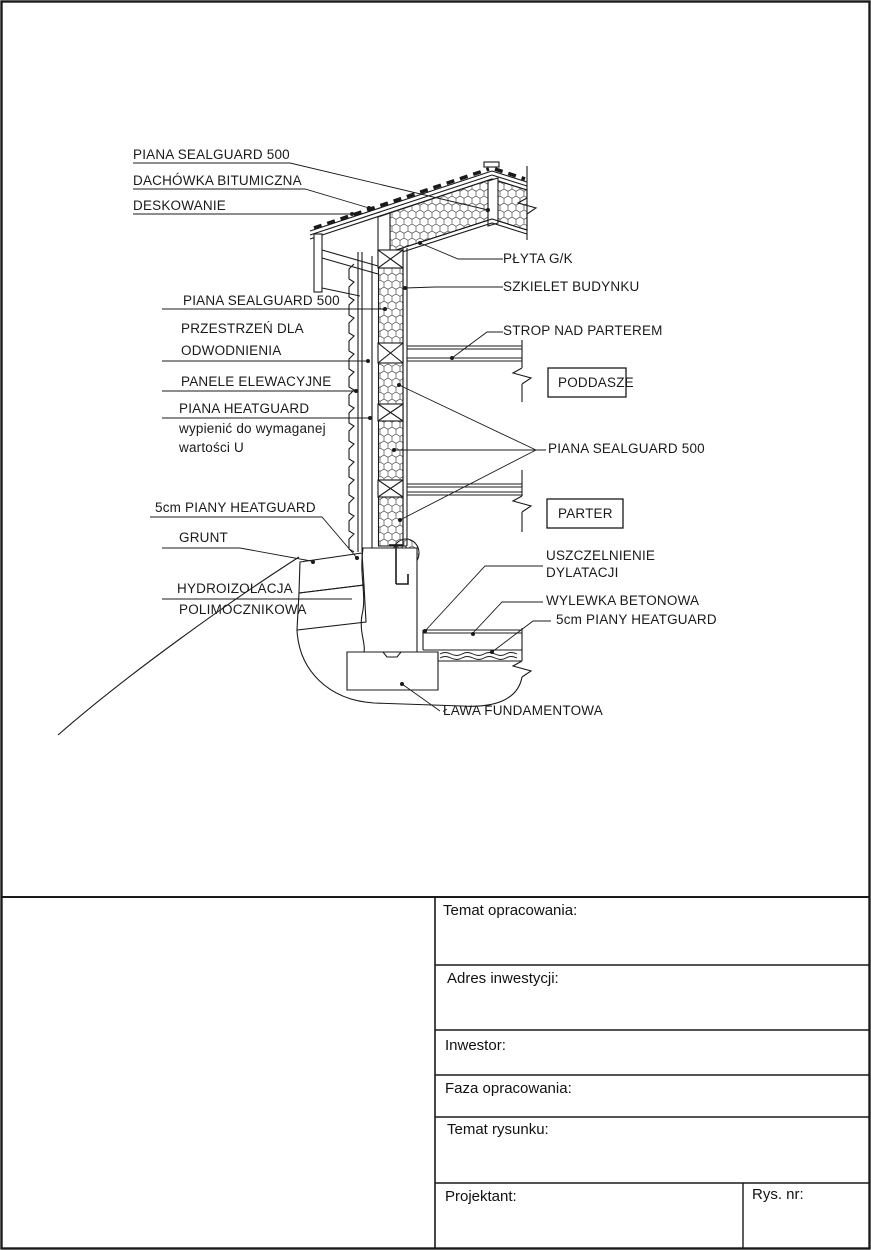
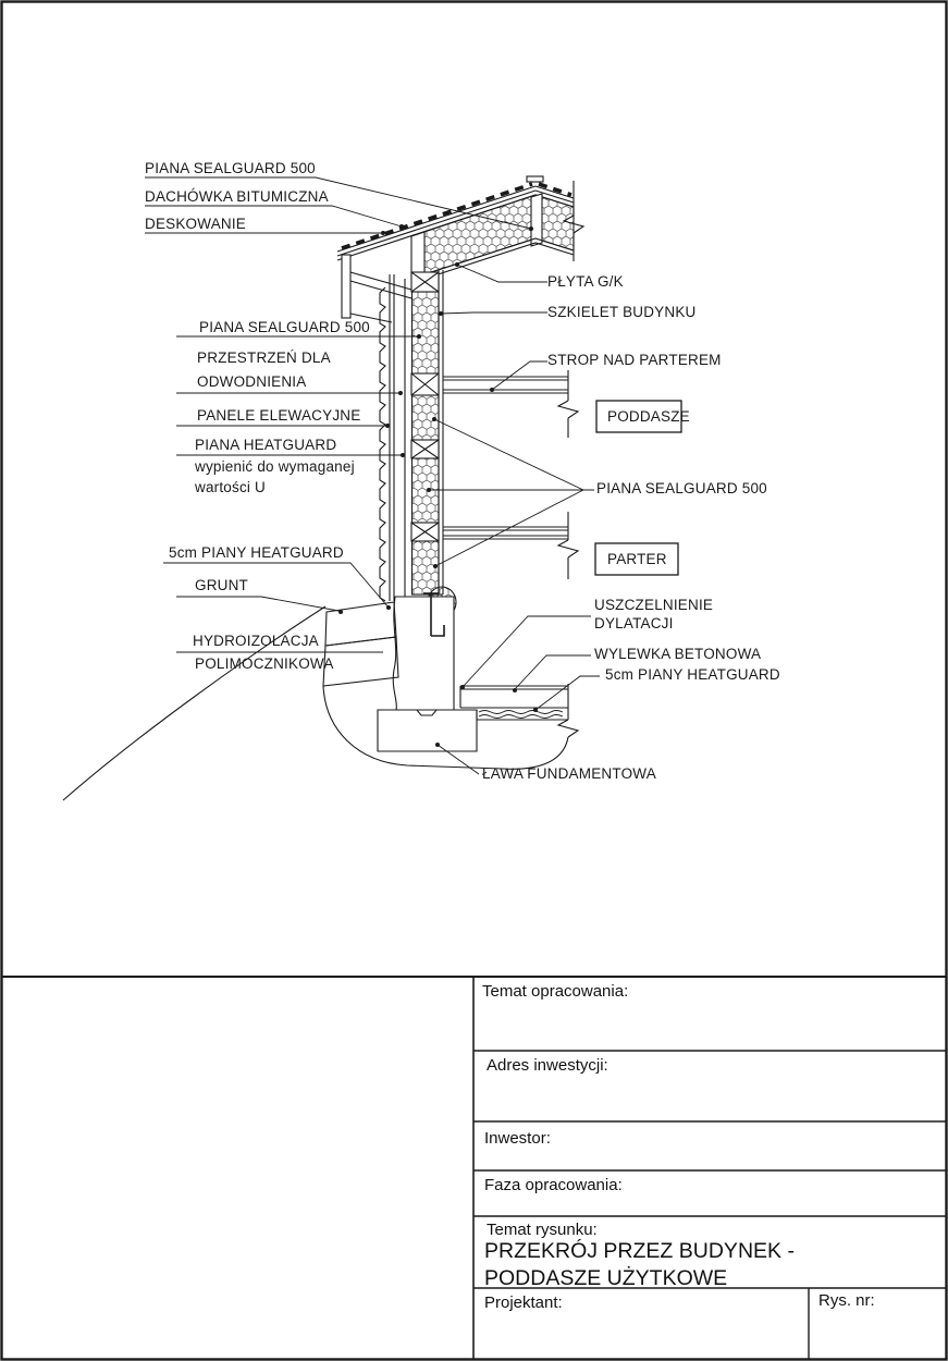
  PIANA SEALGUARD 500
  DACHÓWKA BITUMICZNA
  DESKOWANIE
  PIANA SEALGUARD 500
  PRZESTRZEŃ DLA
  ODWODNIENIA
  PANELE ELEWACYJNE
  PIANA HEATGUARD
  wypienić do wymaganej
  wartości U
  5cm PIANY HEATGUARD
  GRUNT
  HYDROIZOLACJA
  POLIMOCZNIKOWA
  PŁYTA G/K
  SZKIELET BUDYNKU
  STROP NAD PARTEREM
  PODDASZE
  PIANA SEALGUARD 500
  PARTER
  USZCZELNIENIE
  DYLATACJI
  WYLEWKA BETONOWA
  5cm PIANY HEATGUARD
  ŁAWA FUNDAMENTOWA
  Temat opracowania:
  Adres inwestycji:
  Inwestor:
  Faza opracowania:
  Temat rysunku:
+ PRZEKRÓJ PRZEZ BUDYNEK -
+ PODDASZE UŻYTKOWE
  Projektant:
  Rys. nr:
